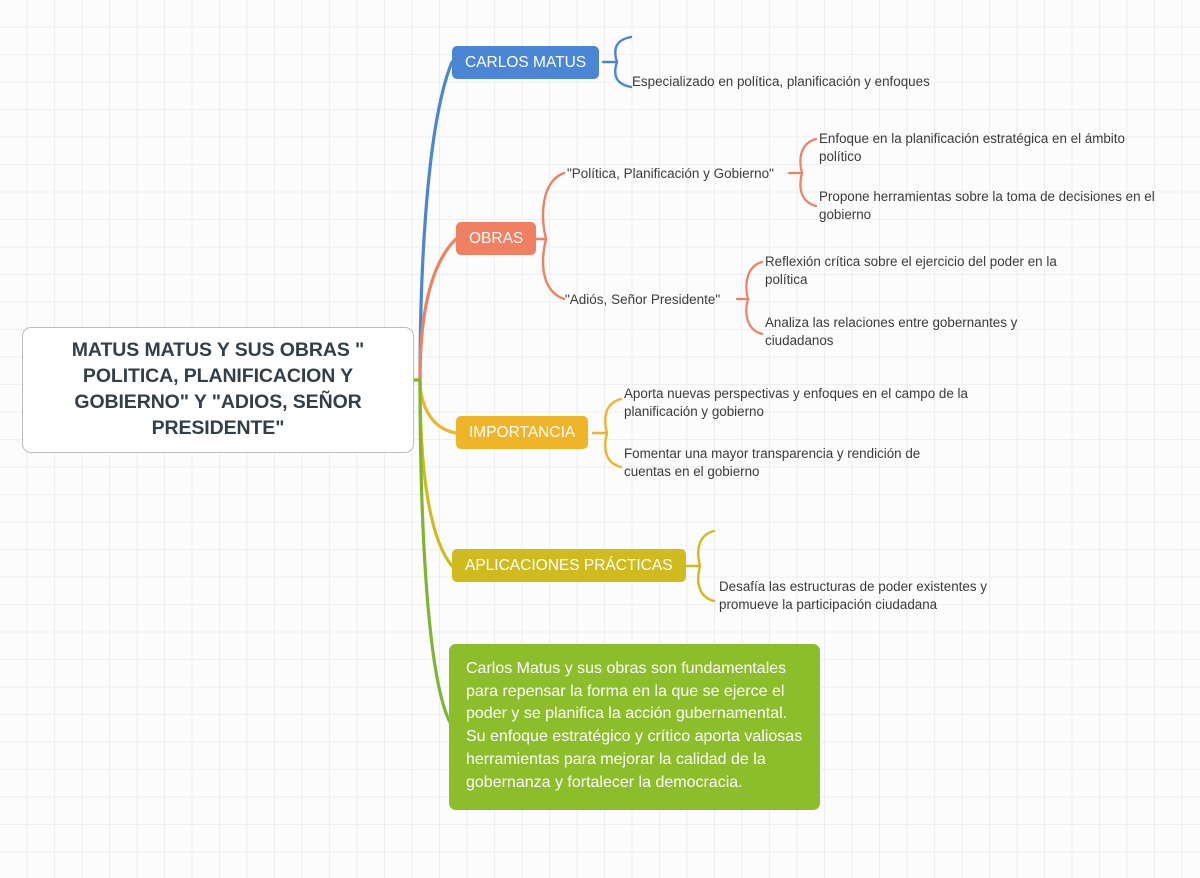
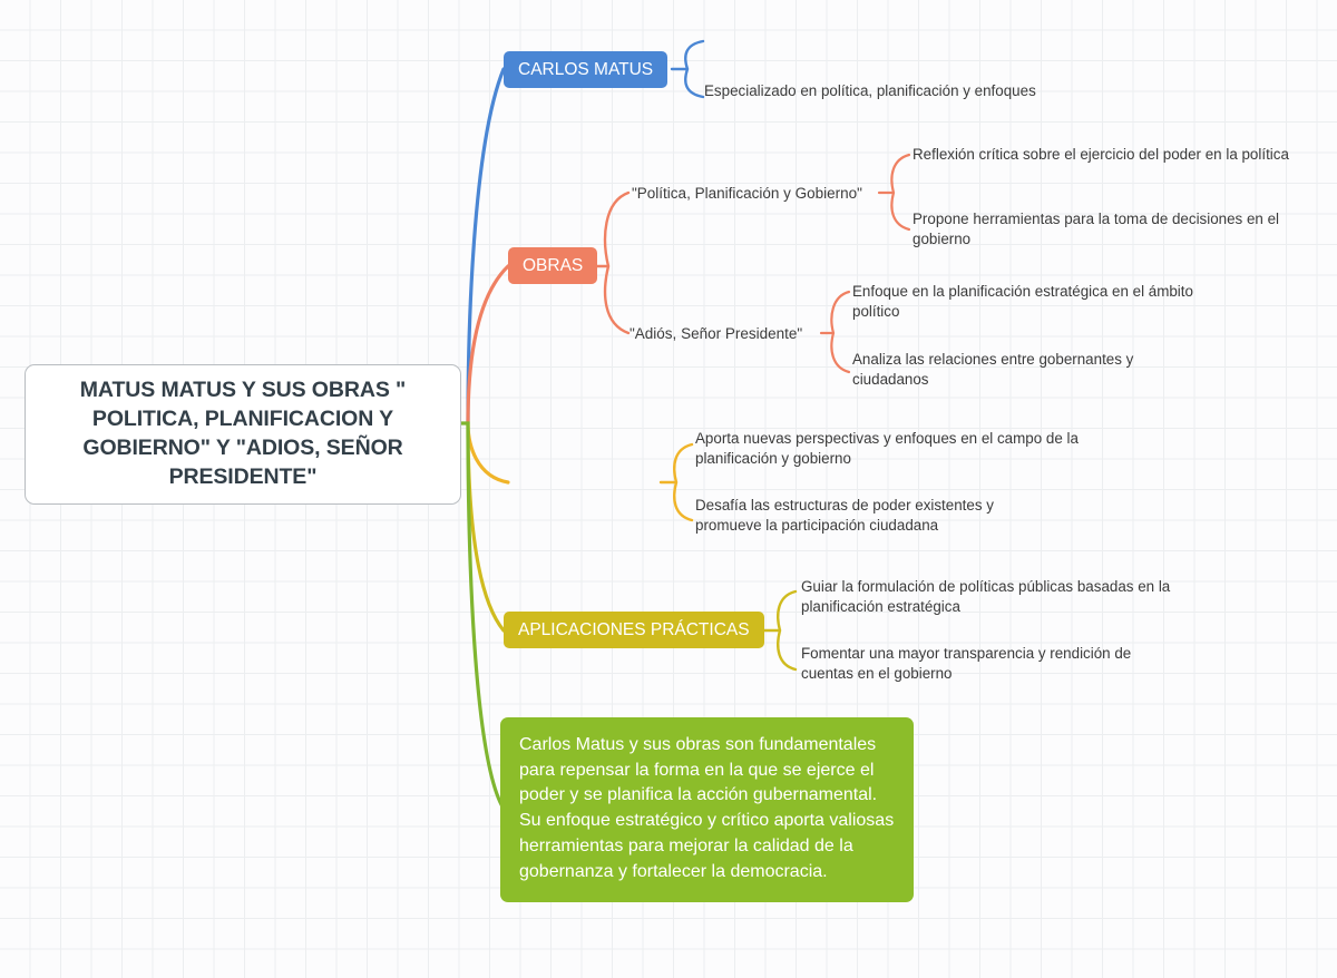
  MATUS MATUS Y SUS OBRAS " POLITICA, PLANIFICACION Y GOBIERNO" Y "ADIOS, SEÑOR PRESIDENTE"
  CARLOS MATUS
  Especializado en política, planificación y enfoques
  OBRAS
  "Política, Planificación y Gobierno"
- Enfoque en la planificación estratégica en el ámbito político
+ Reflexión crítica sobre el ejercicio del poder en la política
- Propone herramientas sobre la toma de decisiones en el gobierno
+ Propone herramientas para la toma de decisiones en el gobierno
  "Adiós, Señor Presidente"
- Reflexión crítica sobre el ejercicio del poder en la política
+ Enfoque en la planificación estratégica en el ámbito político
  Analiza las relaciones entre gobernantes y ciudadanos
- IMPORTANCIA
  Aporta nuevas perspectivas y enfoques en el campo de la planificación y gobierno
- Fomentar una mayor transparencia y rendición de cuentas en el gobierno
+ Desafía las estructuras de poder existentes y promueve la participación ciudadana
  APLICACIONES PRÁCTICAS
+ Guiar la formulación de políticas públicas basadas en la planificación estratégica
- Desafía las estructuras de poder existentes y promueve la participación ciudadana
+ Fomentar una mayor transparencia y rendición de cuentas en el gobierno
  Carlos Matus y sus obras son fundamentales para repensar la forma en la que se ejerce el poder y se planifica la acción gubernamental. Su enfoque estratégico y crítico aporta valiosas herramientas para mejorar la calidad de la gobernanza y fortalecer la democracia.
